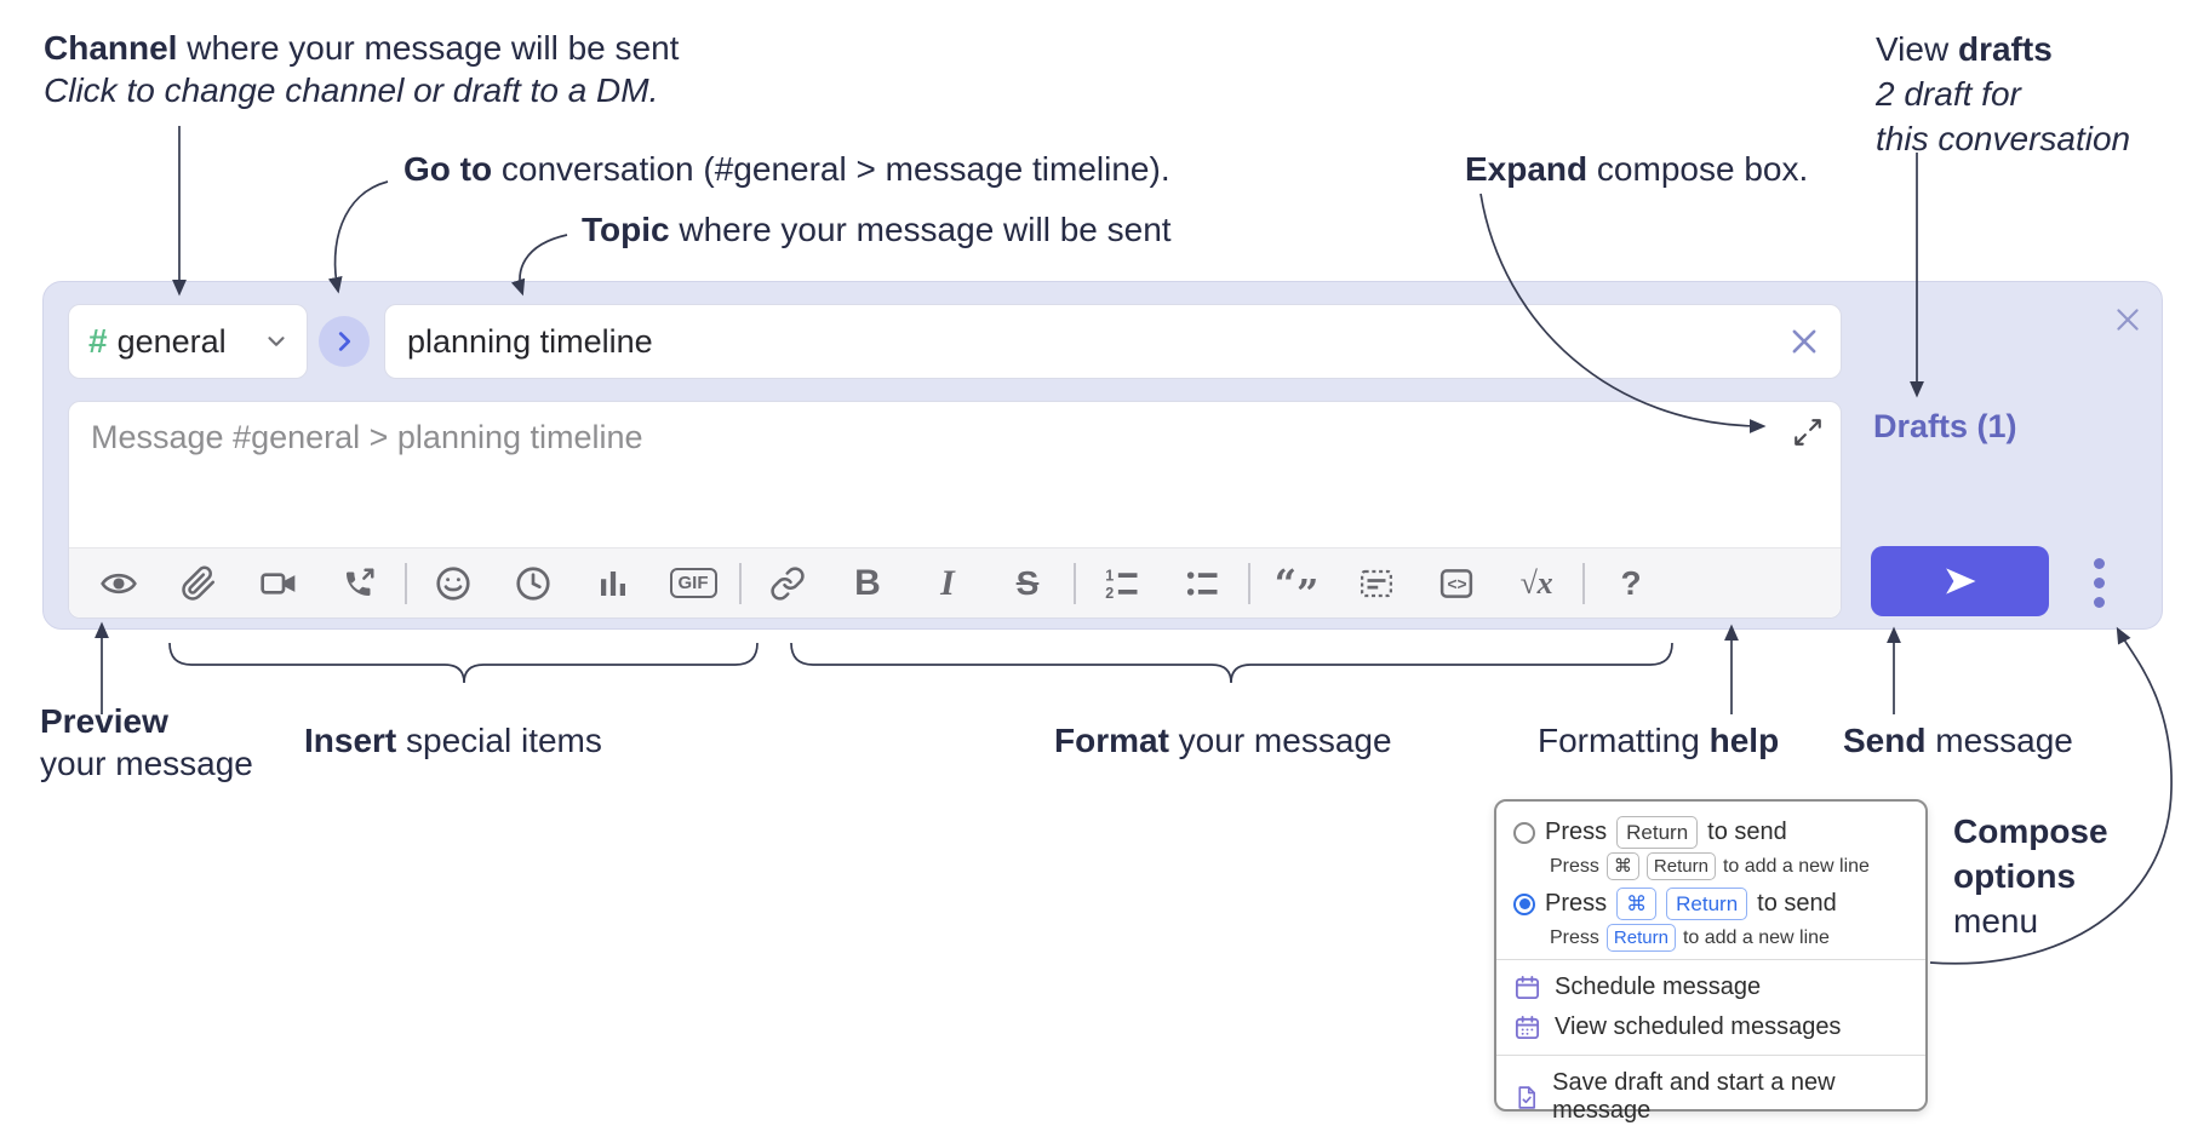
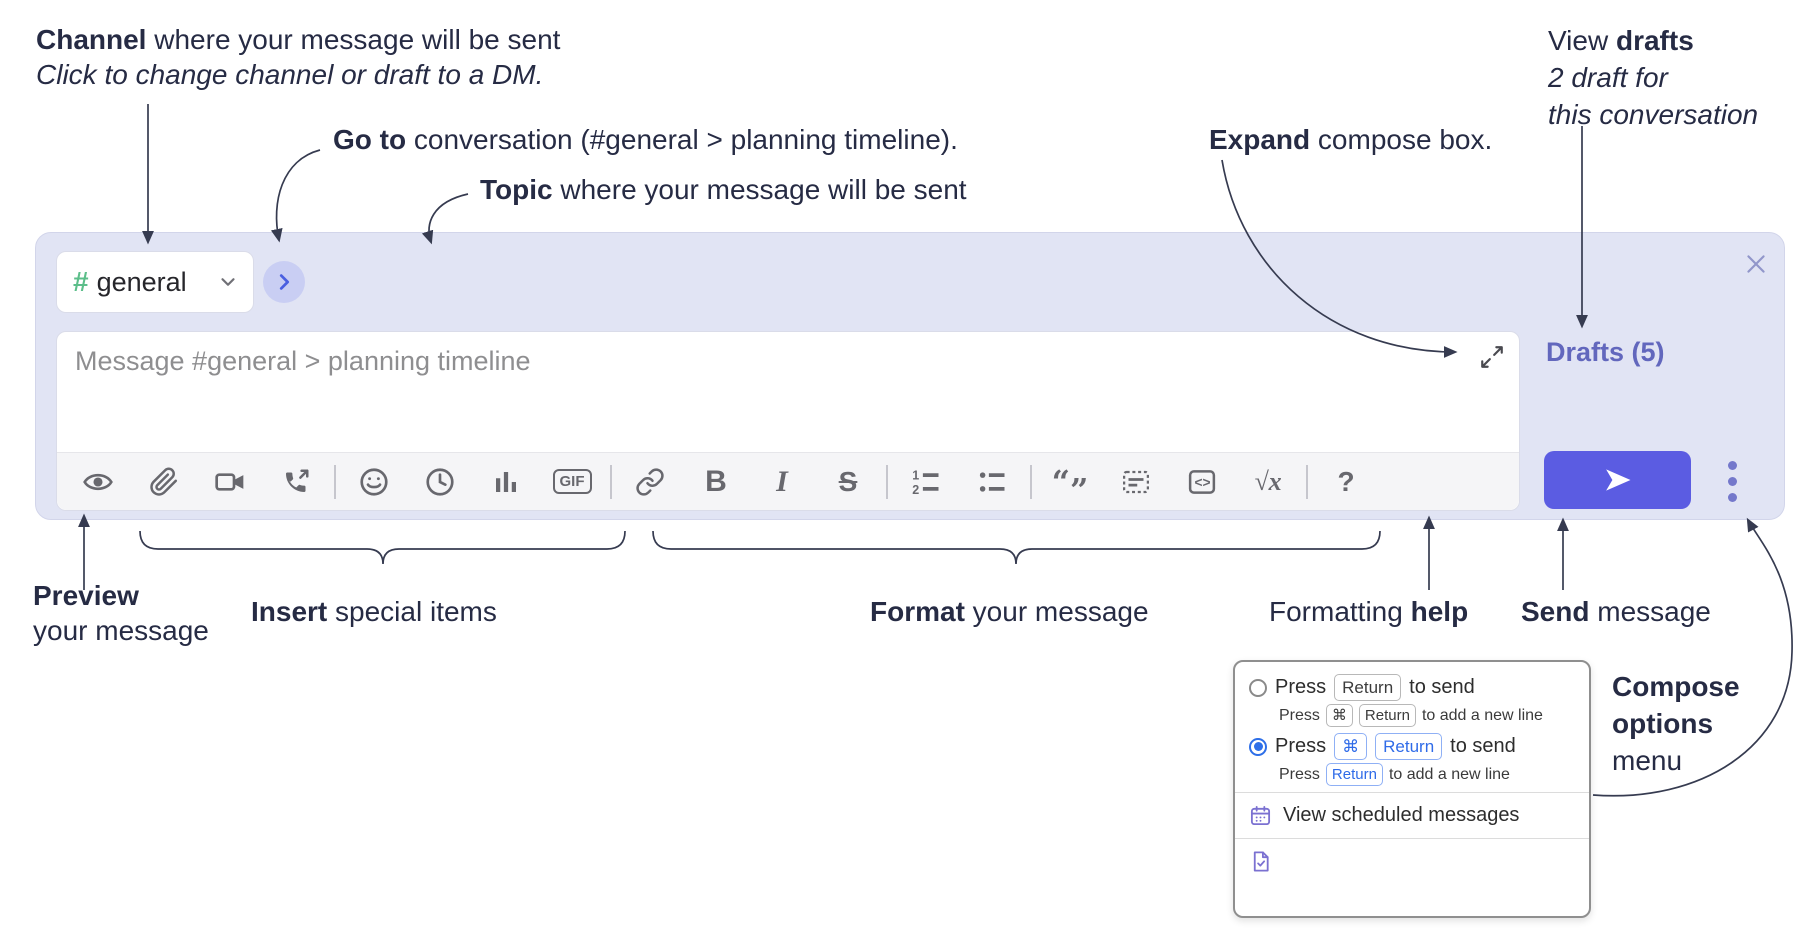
  Channel where your message will be sent
  Click to change channel or draft to a DM.
- Go to conversation (#general > message timeline).
+ Go to conversation (#general > planning timeline).
  Topic where your message will be sent
  Expand compose box.
  View drafts
  2 draft for
  this conversation
  #
  general
- planning timeline
- Drafts (1)
+ Drafts (5)
  Message #general > planning timeline
  GIF
  B
  I
  S
  1
  2
  “
  ”
  <>
  √x
  ?
  Preview
  your message
  Insert special items
  Format your message
  Formatting help
  Send message
  Compose
  options
  menu
  Press
  Return
  to send
  Press
  ⌘
  Return
  to add a new line
  Press
  ⌘
  Return
  to send
  Press
  Return
  to add a new line
- Schedule message
  View scheduled messages
- Save draft and start a new message
